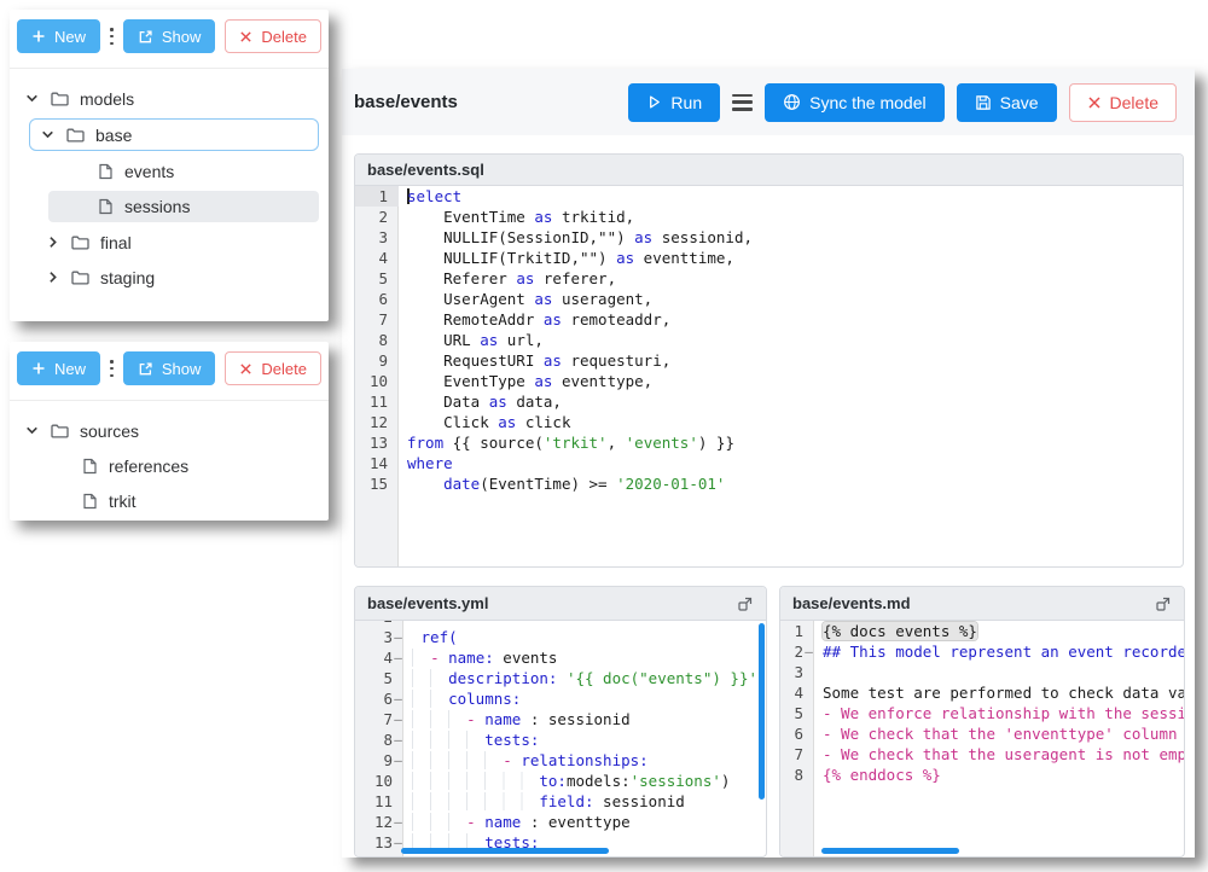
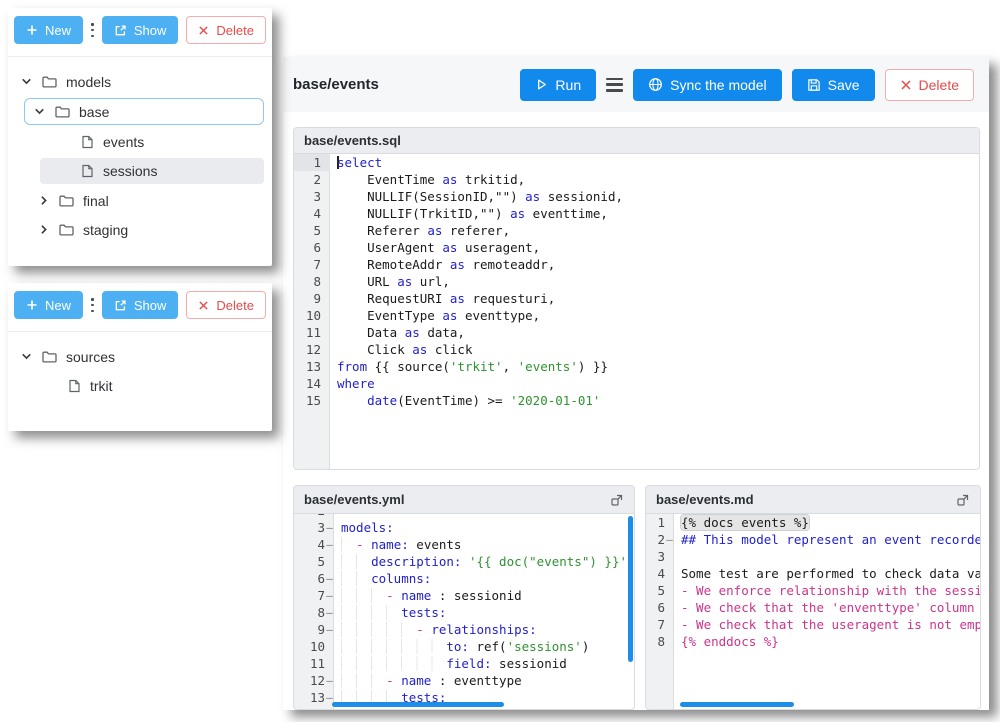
  New
  Show
  Delete
  models
  base
  events
  sessions
  final
  staging
  New
  Show
  Delete
  sources
- references
  trkit
  base/events
  Run
  Sync the model
  Save
  Delete
  base/events.sql
  1
  select
  2
  EventTime as trkitid,
  3
  NULLIF(SessionID,"") as sessionid,
  4
  NULLIF(TrkitID,"") as eventtime,
  5
  Referer as referer,
  6
  UserAgent as useragent,
  7
  RemoteAddr as remoteaddr,
  8
  URL as url,
  9
  RequestURI as requesturi,
  10
  EventType as eventtype,
  11
  Data as data,
  12
  Click as click
  13
  from {{ source('trkit', 'events') }}
  14
  where
  15
  date(EventTime) >= '2020-01-01'
  base/events.yml
  3
  –
- ref(
+ models:
  4
  –
  - name: events
  5
  description: '{{ doc("events") }}'
  6
  –
  columns:
  7
  –
  - name : sessionid
  8
  –
  tests:
  9
  –
  - relationships:
  10
- to:models:'sessions')
+ to: ref('sessions')
  11
  field: sessionid
  12
  –
  - name : eventtype
  13
  –
  tests:
  base/events.md
  1
  {% docs events %}
  2
  –
  ## This model represent an event recorde
  3
  4
  Some test are performed to check data va
  5
  - We enforce relationship with the sessi
  6
  - We check that the 'enventtype' column
  7
  - We check that the useragent is not emp
  8
  {% enddocs %}
